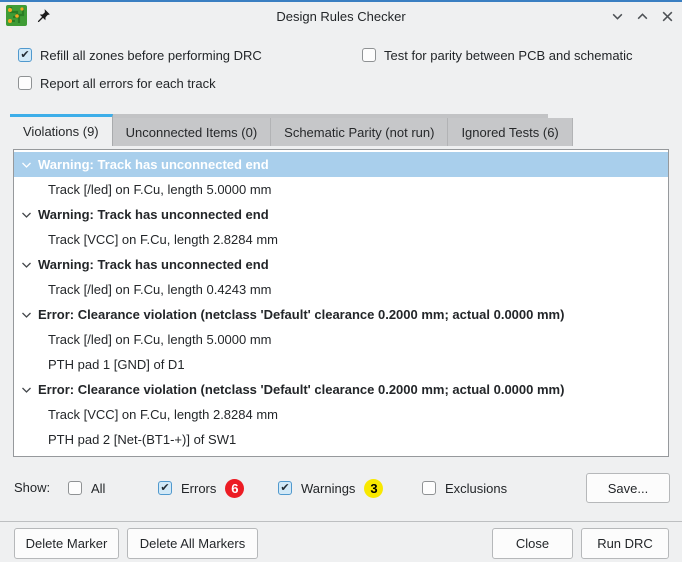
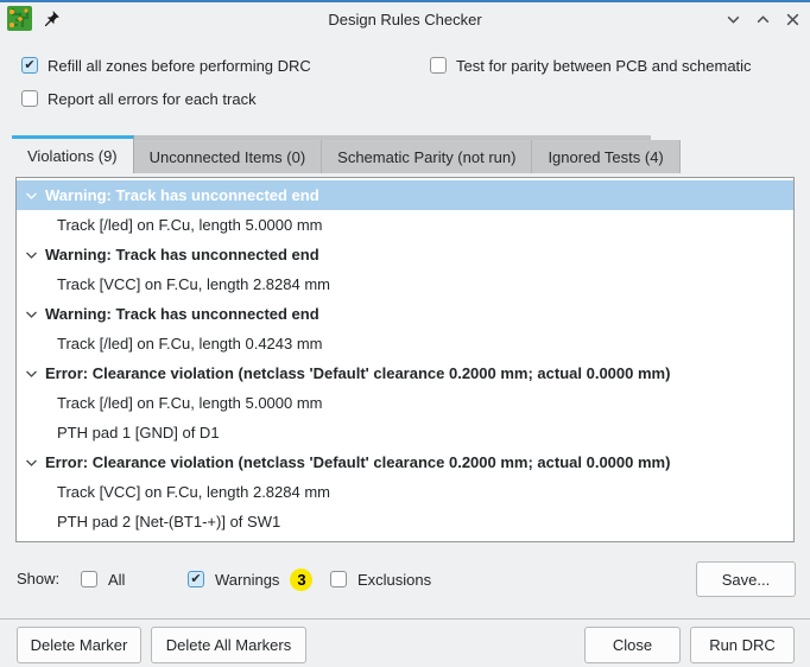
  Design Rules Checker
  Refill all zones before performing DRC
  Test for parity between PCB and schematic
  Report all errors for each track
  Violations (9)
  Unconnected Items (0)
  Schematic Parity (not run)
- Ignored Tests (6)
+ Ignored Tests (4)
  Warning: Track has unconnected end
  Track [/led] on F.Cu, length 5.0000 mm
  Warning: Track has unconnected end
  Track [VCC] on F.Cu, length 2.8284 mm
  Warning: Track has unconnected end
  Track [/led] on F.Cu, length 0.4243 mm
  Error: Clearance violation (netclass 'Default' clearance 0.2000 mm; actual 0.0000 mm)
  Track [/led] on F.Cu, length 5.0000 mm
  PTH pad 1 [GND] of D1
  Error: Clearance violation (netclass 'Default' clearance 0.2000 mm; actual 0.0000 mm)
  Track [VCC] on F.Cu, length 2.8284 mm
  PTH pad 2 [Net-(BT1-+)] of SW1
  Show:
  All
- Errors
- 6
  Warnings
  3
  Exclusions
  Save...
  Delete Marker
  Delete All Markers
  Close
  Run DRC
